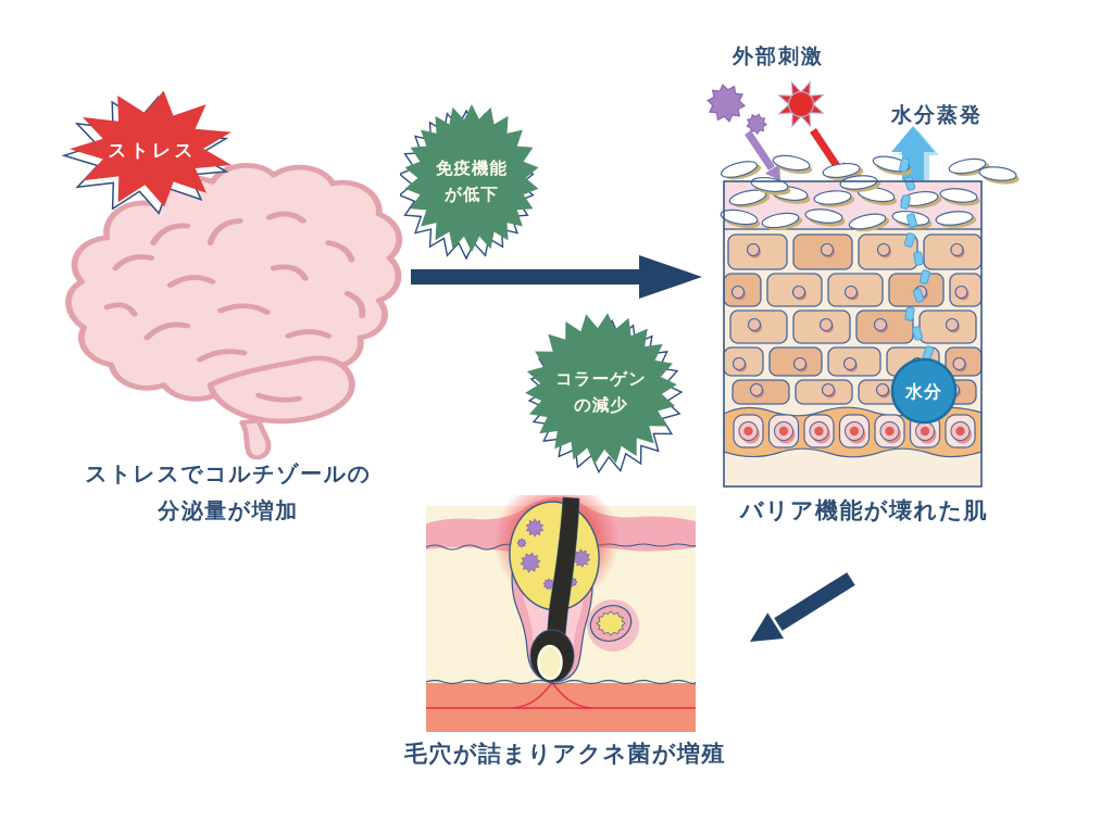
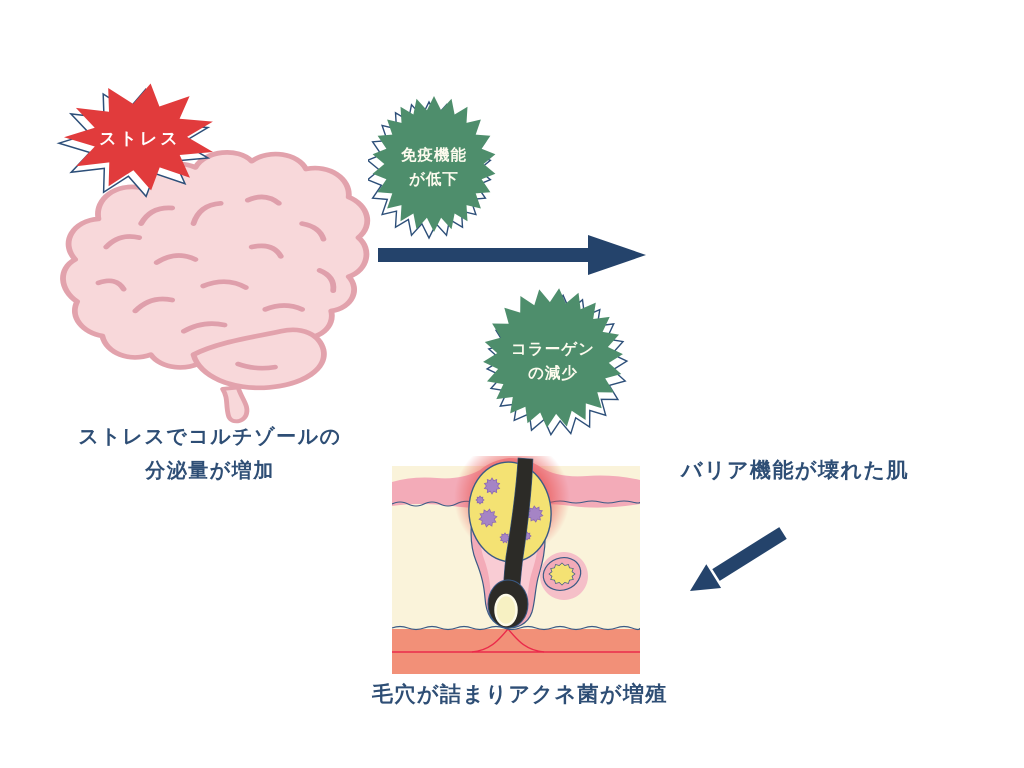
  ストレス
  ストレスでコルチゾールの
  分泌量が増加
  免疫機能
  が低下
  コラーゲン
  の減少
- 外部刺激
- 水分蒸発
- 水分
  バリア機能が壊れた肌
  毛穴が詰まりアクネ菌が増殖
